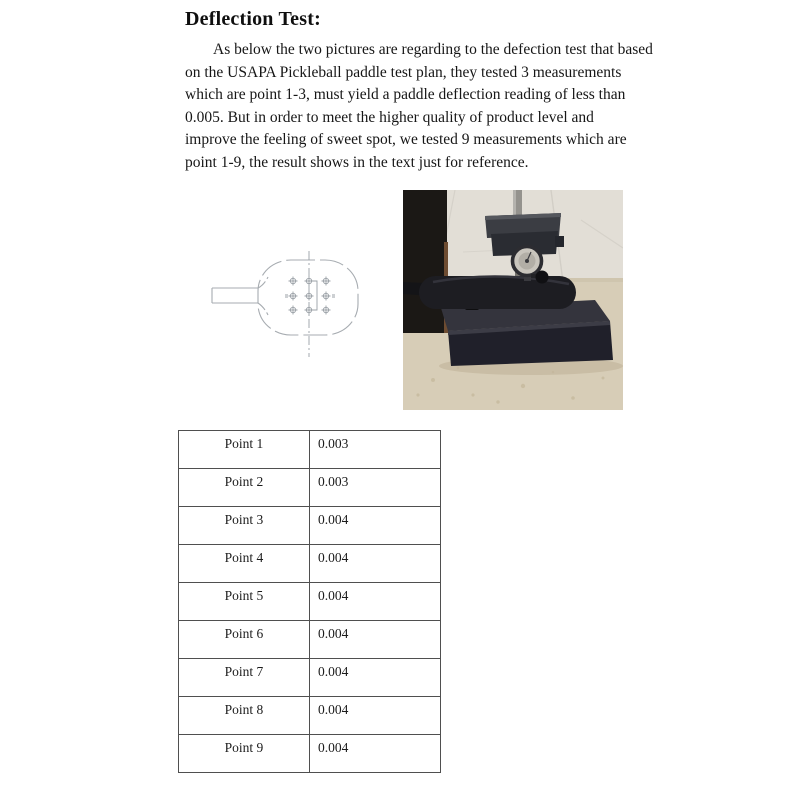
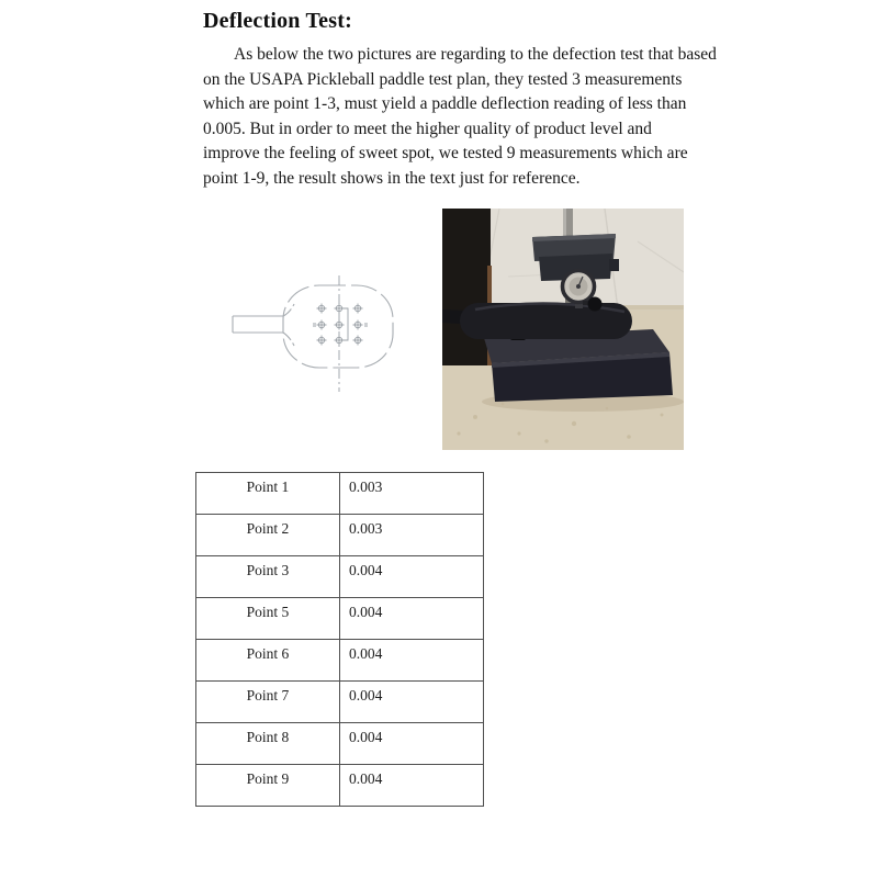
  Deflection Test:
  As below the two pictures are regarding to the defection test that based
  on the USAPA Pickleball paddle test plan, they tested 3 measurements
  which are point 1-3, must yield a paddle deflection reading of less than
  0.005. But in order to meet the higher quality of product level and
  improve the feeling of sweet spot, we tested 9 measurements which are
  point 1-9, the result shows in the text just for reference.
  Point 1	0.003
  Point 2	0.003
  Point 3	0.004
- Point 4	0.004
  Point 5	0.004
  Point 6	0.004
  Point 7	0.004
  Point 8	0.004
  Point 9	0.004
